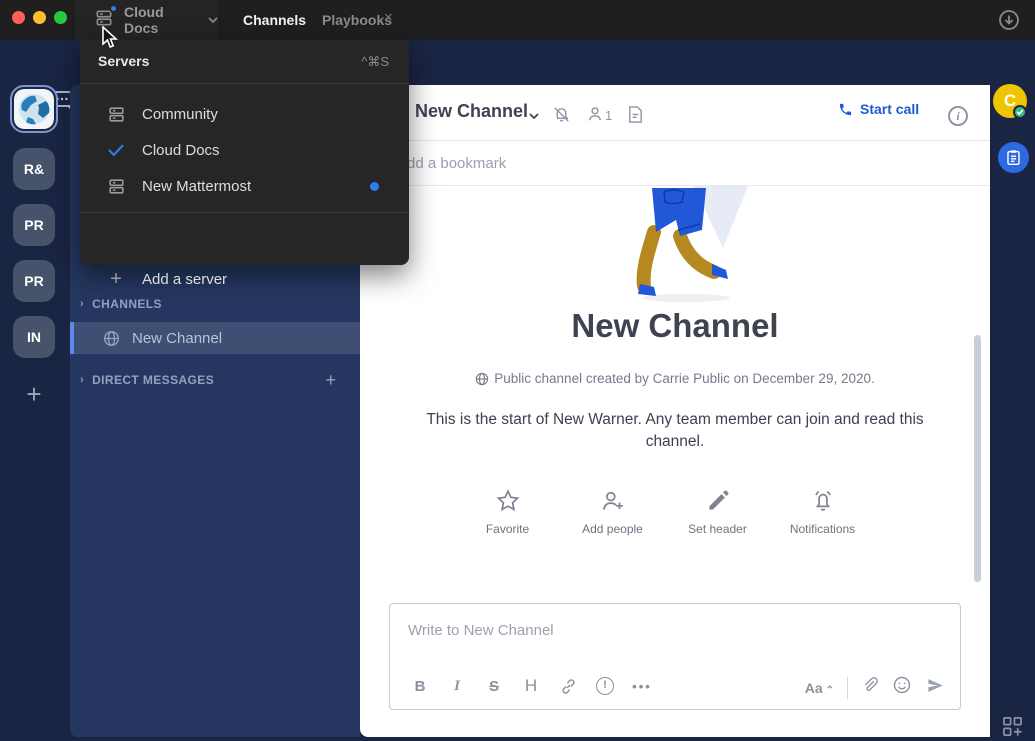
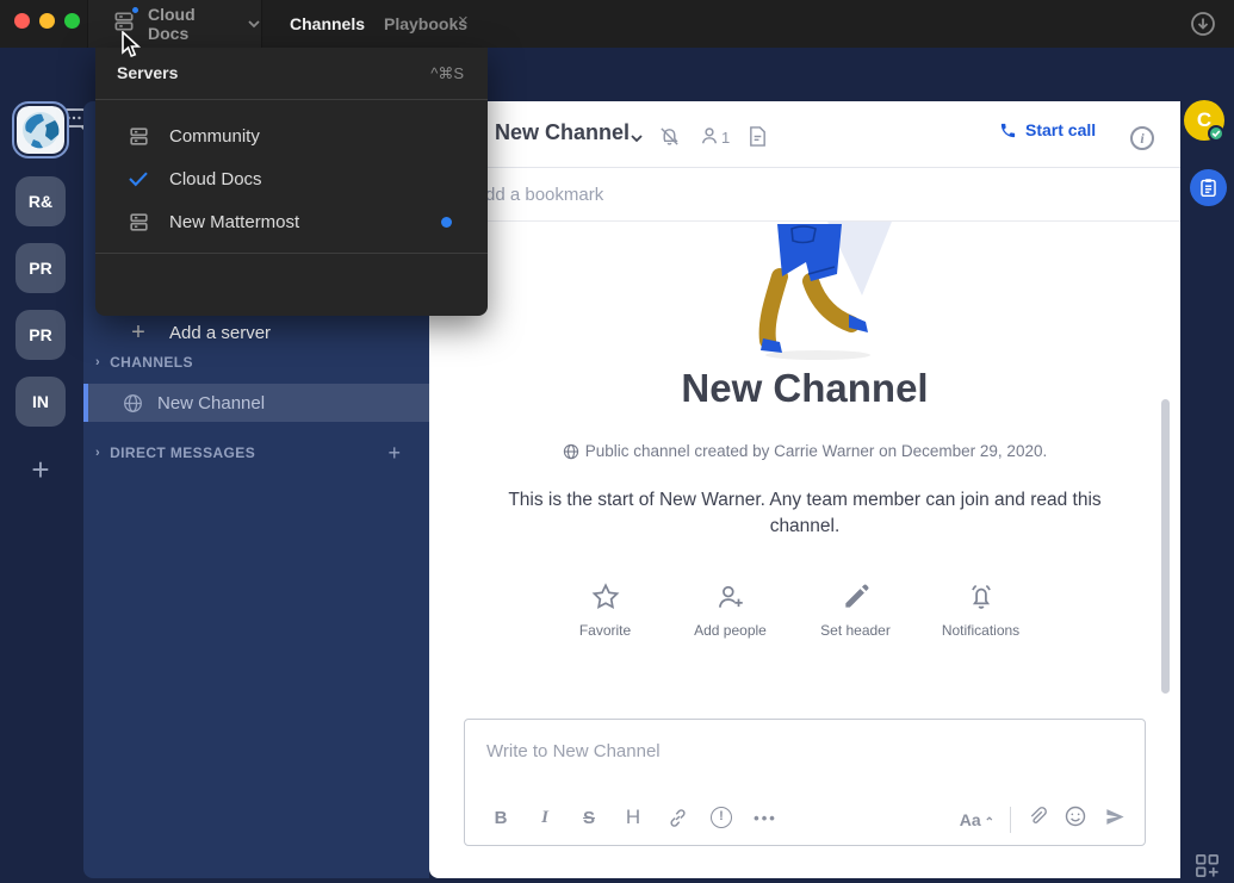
  Cloud Docs
  Channels
  Playbooks
  ×
  C
  R&
  PR
  PR
  IN
  +
  ›
  CHANNELS
  New Channel
  ›
  DIRECT MESSAGES
  +
  New Channel
  1
  Start call
  i
  dd a bookmark
  New Channel
- Public channel created by Carrie Public on December 29, 2020.
+ Public channel created by Carrie Warner on December 29, 2020.
  This is the start of New Warner. Any team member can join and read this channel.
  Favorite
  Add people
  Set header
  Notifications
  Write to New Channel
  B
  I
  S
  H
  !
  •••
  Aa ⌃
  Servers
  ^⌘S
  Community
  Cloud Docs
  New Mattermost
  +
  Add a server
